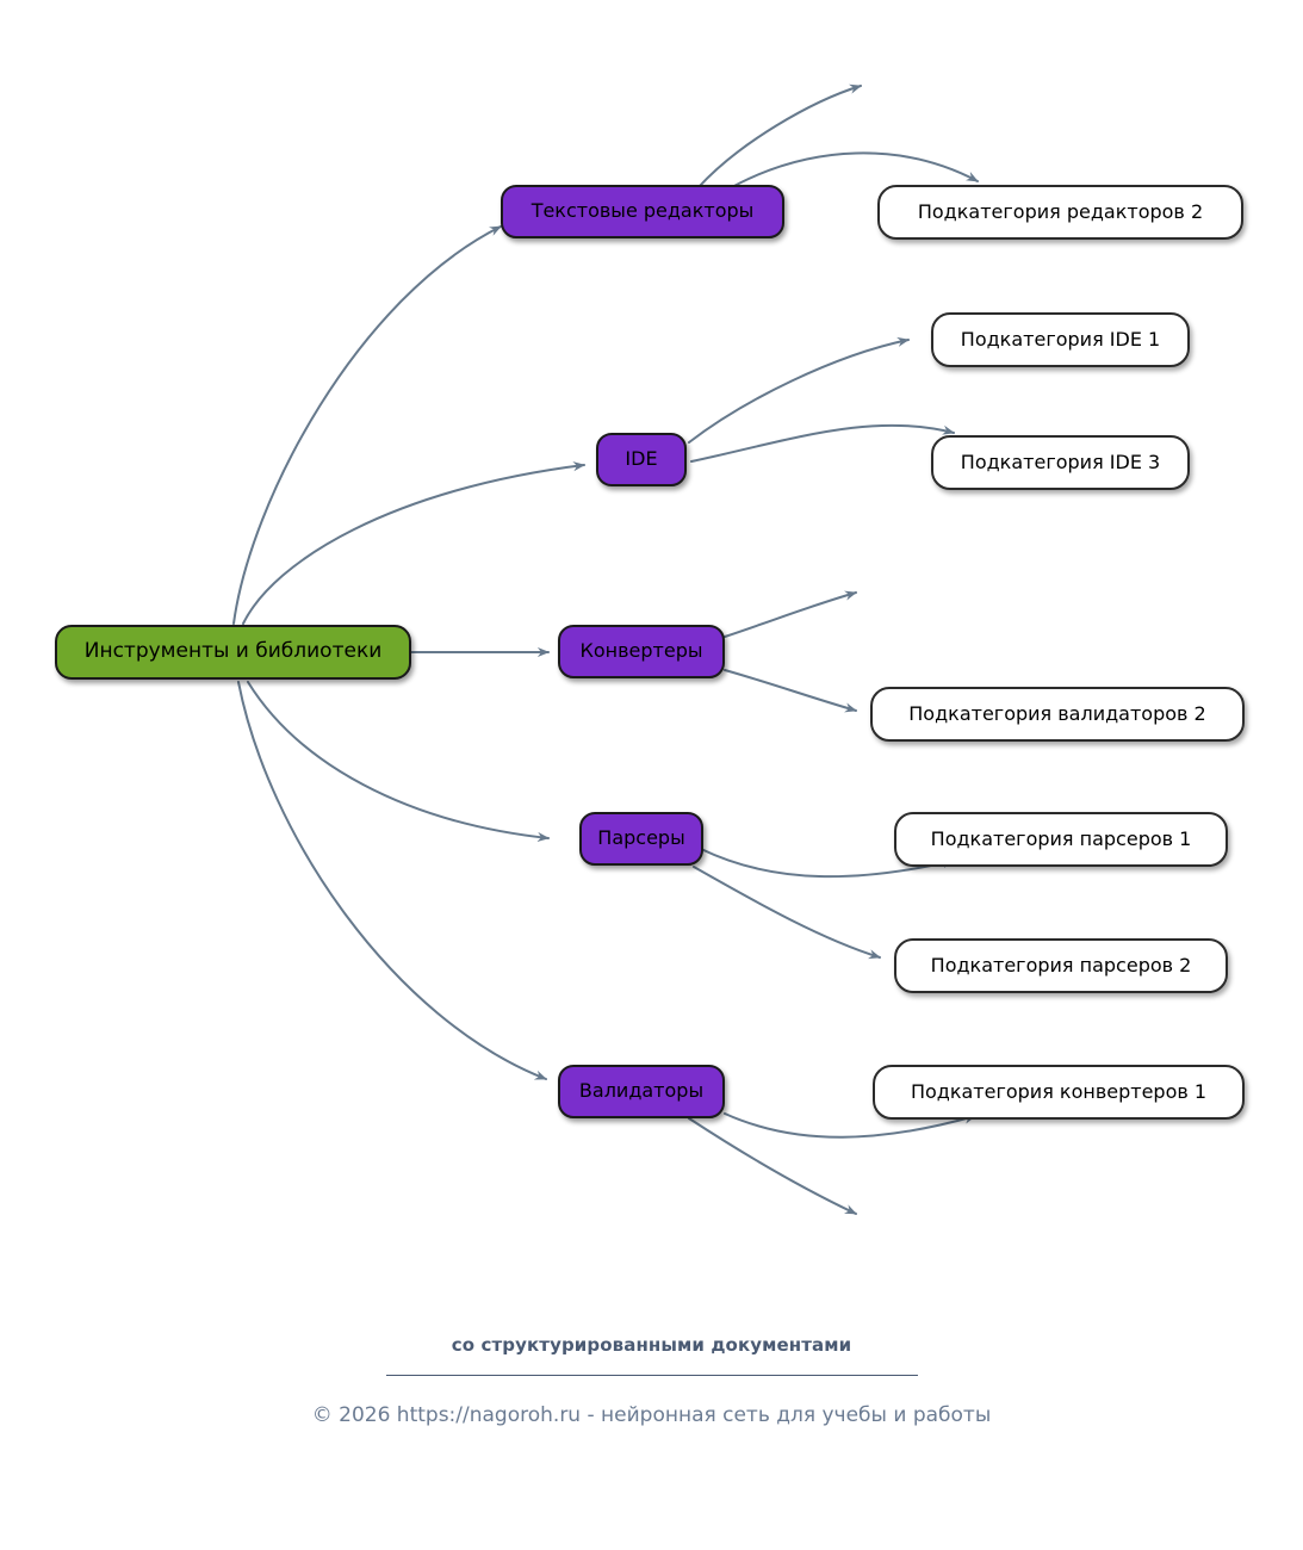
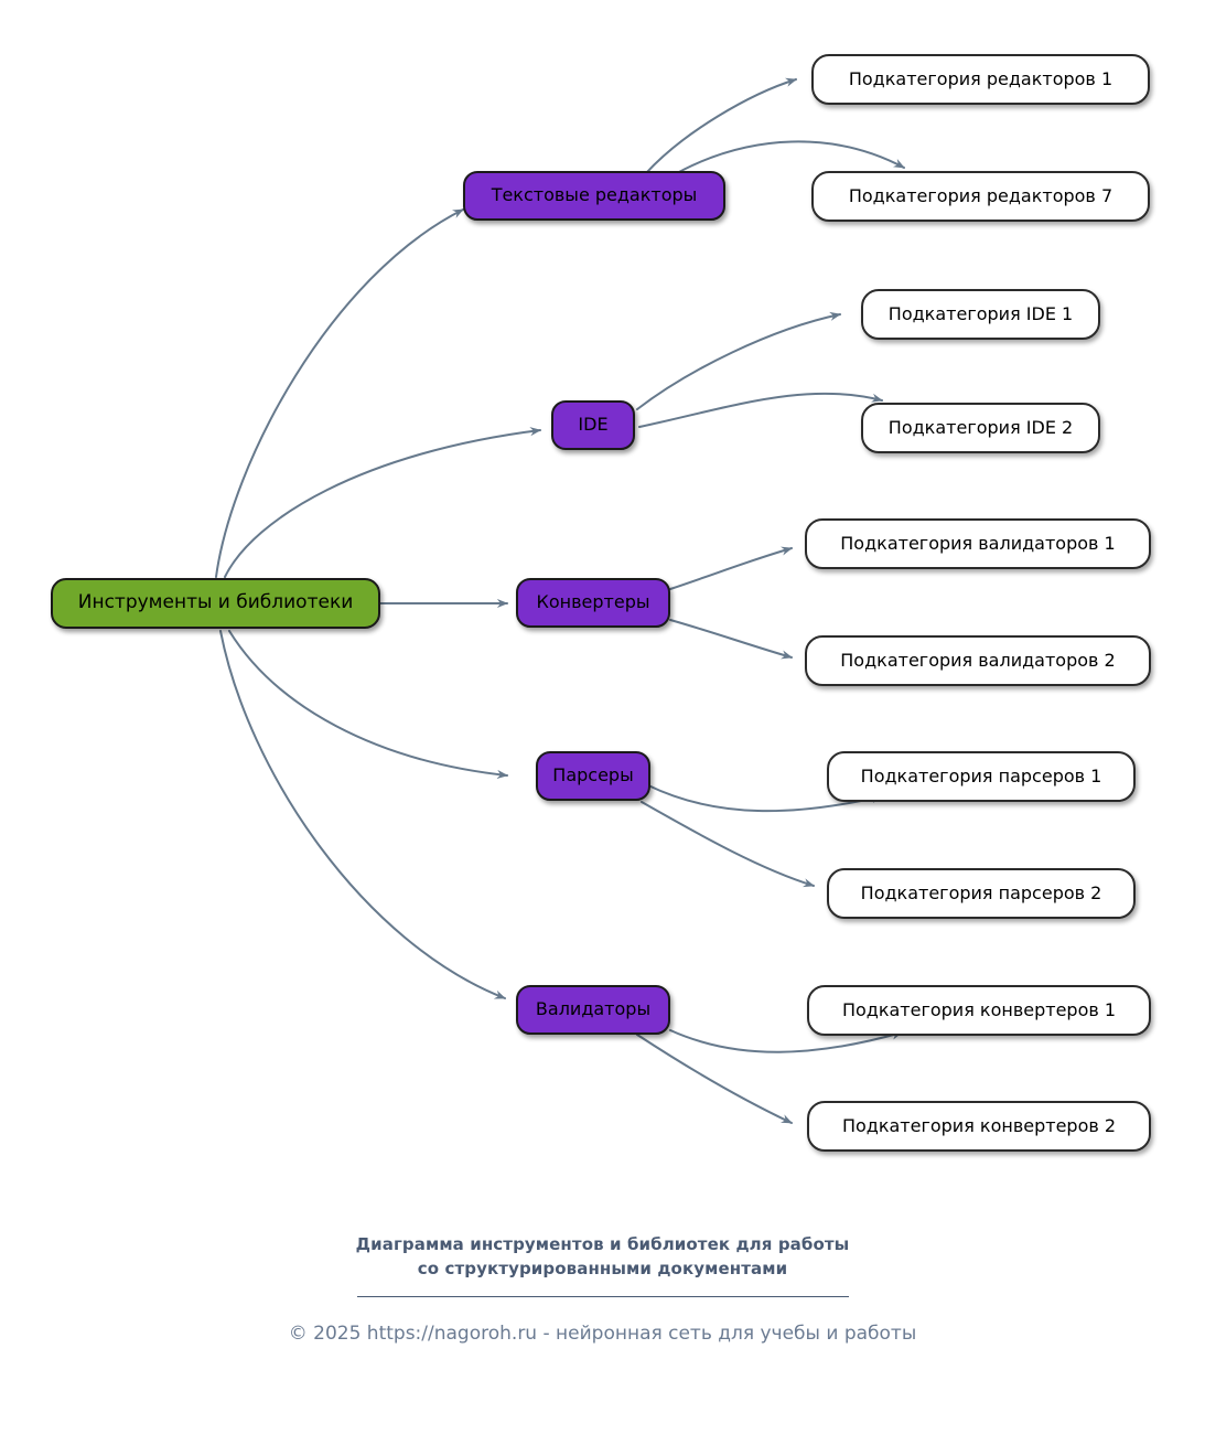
  Инструменты и библиотеки
  Текстовые редакторы
  IDE
  Конвертеры
  Парсеры
  Валидаторы
+ Подкатегория редакторов 1
- Подкатегория редакторов 2
+ Подкатегория редакторов 7
  Подкатегория IDE 1
- Подкатегория IDE 3
+ Подкатегория IDE 2
+ Подкатегория валидаторов 1
  Подкатегория валидаторов 2
  Подкатегория парсеров 1
  Подкатегория парсеров 2
  Подкатегория конвертеров 1
+ Подкатегория конвертеров 2
+ Диаграмма инструментов и библиотек для работы
  со структурированными документами
- © 2026 https://nagoroh.ru - нейронная сеть для учебы и работы
+ © 2025 https://nagoroh.ru - нейронная сеть для учебы и работы
